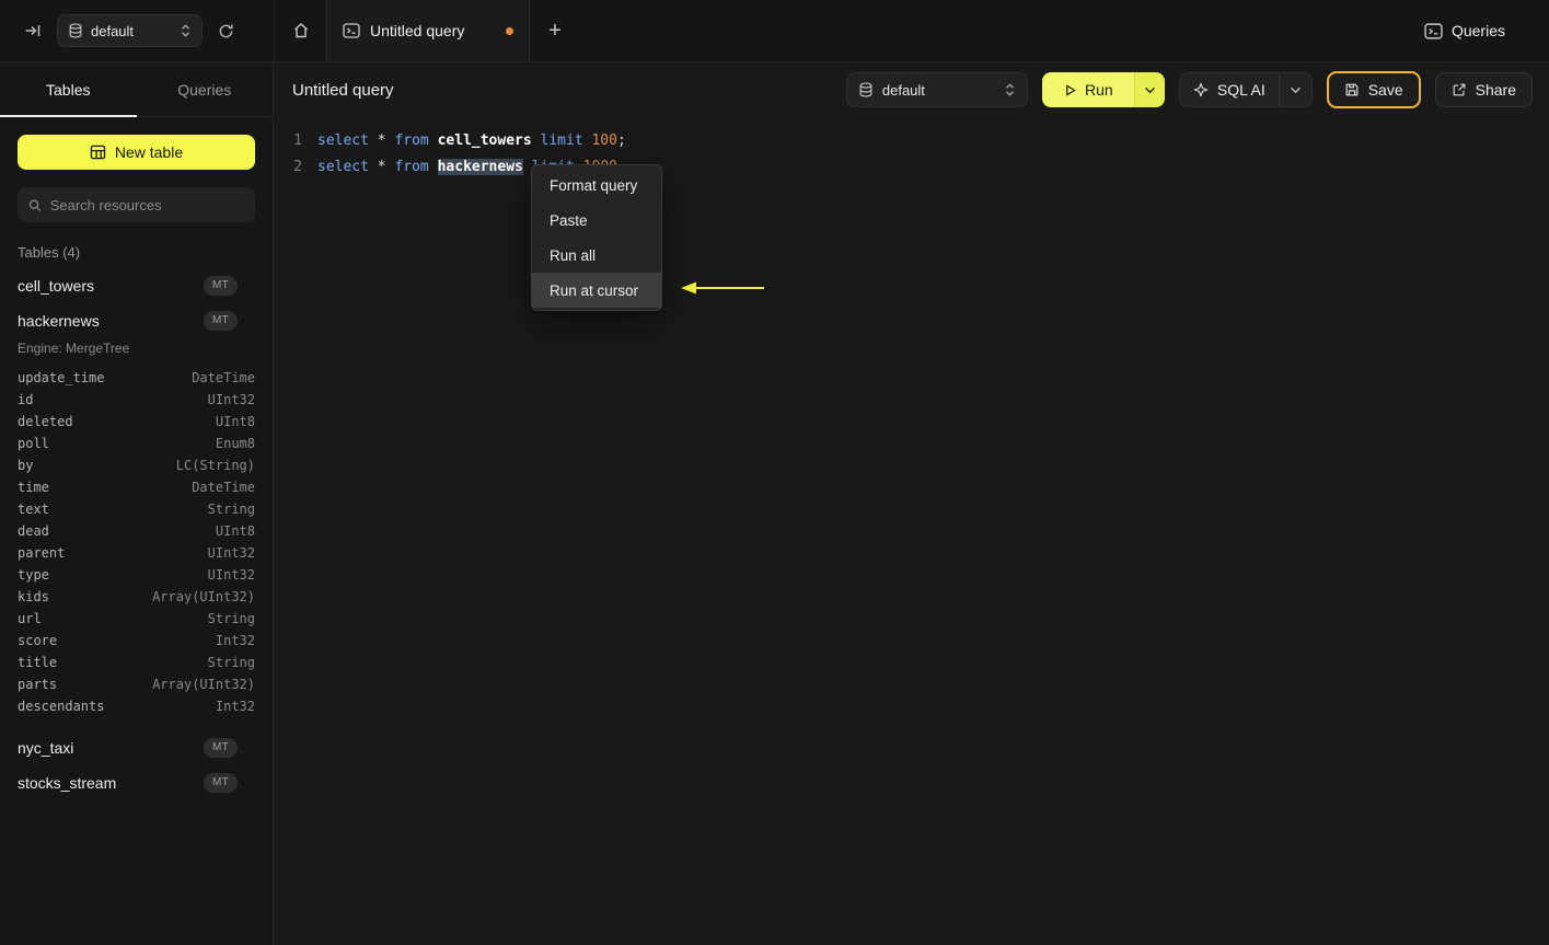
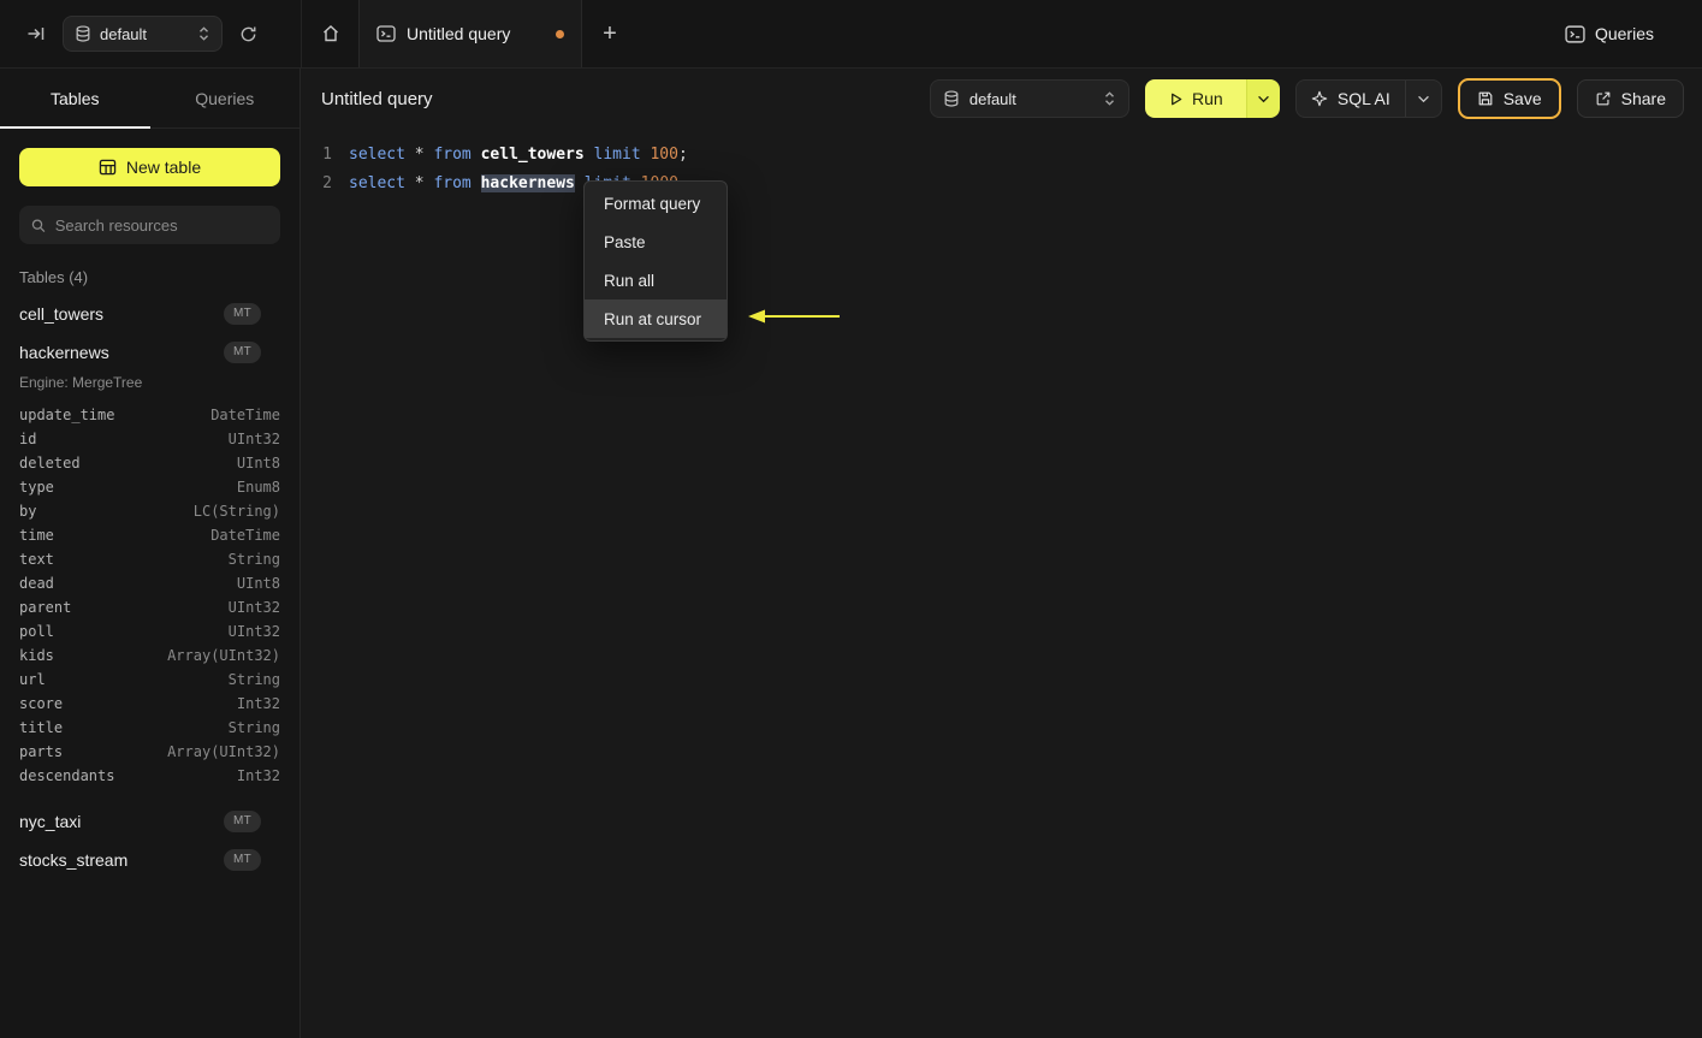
  default
  Untitled query
  +
  Queries
  Tables
  Queries
  New table
  Search resources
  Tables (4)
  cell_towers
  MT
  hackernews
  MT
  Engine: MergeTree
  update_time
  DateTime
  id
  UInt32
  deleted
  UInt8
- poll
+ type
  Enum8
  by
  LC(String)
  time
  DateTime
  text
  String
  dead
  UInt8
  parent
  UInt32
- type
+ poll
  UInt32
  kids
  Array(UInt32)
  url
  String
  score
  Int32
  title
  String
  parts
  Array(UInt32)
  descendants
  Int32
  nyc_taxi
  MT
  stocks_stream
  MT
  Untitled query
  default
  Run
  SQL AI
  Save
  Share
  1
  select * from cell_towers limit 100;
  2
  select * from hackernews
  Format query
  Paste
  Run all
  Run at cursor
